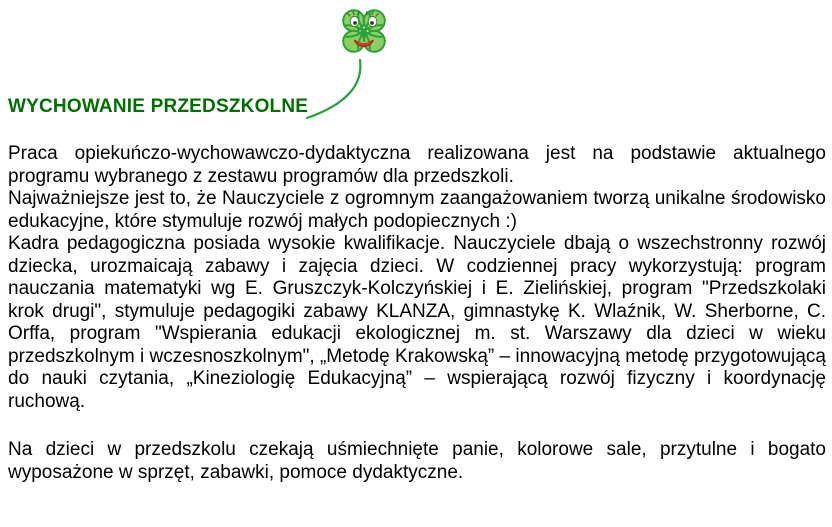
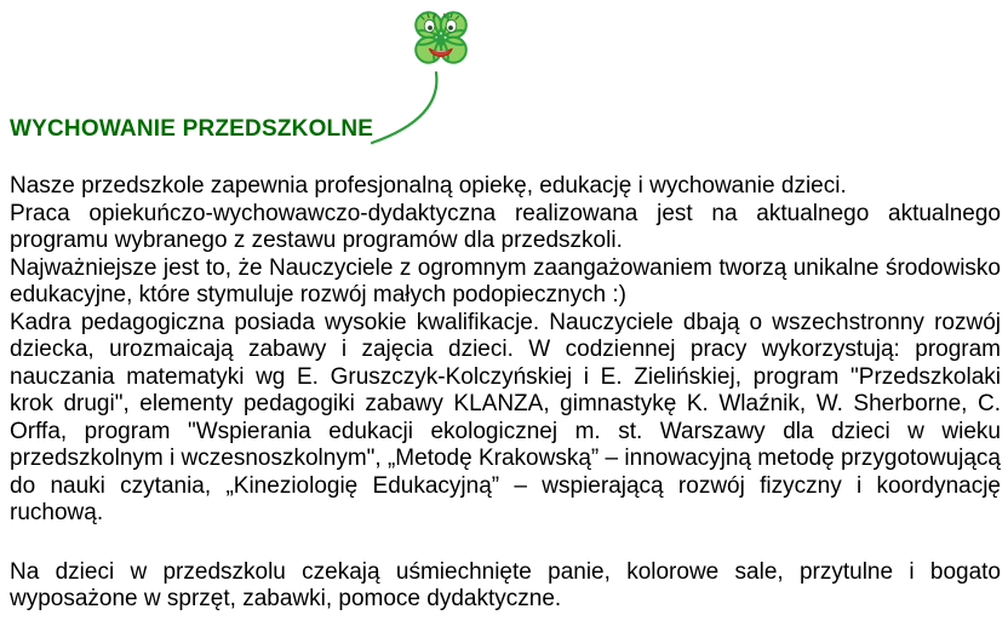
  WYCHOWANIE PRZEDSZKOLNE
+ Nasze przedszkole zapewnia profesjonalną opiekę, edukację i wychowanie dzieci.
- Praca opiekuńczo-wychowawczo-dydaktyczna realizowana jest na podstawie aktualnego programu wybranego z zestawu programów dla przedszkoli.
+ Praca opiekuńczo-wychowawczo-dydaktyczna realizowana jest na aktualnego aktualnego programu wybranego z zestawu programów dla przedszkoli.
  Najważniejsze jest to, że Nauczyciele z ogromnym zaangażowaniem tworzą unikalne środowisko edukacyjne, które stymuluje rozwój małych podopiecznych :)
- Kadra pedagogiczna posiada wysokie kwalifikacje. Nauczyciele dbają o wszechstronny rozwój dziecka, urozmaicają zabawy i zajęcia dzieci. W codziennej pracy wykorzystują: program nauczania matematyki wg E. Gruszczyk-Kolczyńskiej i E. Zielińskiej, program "Przedszkolaki krok drugi", stymuluje pedagogiki zabawy KLANZA, gimnastykę K. Wlaźnik, W. Sherborne, C. Orffa, program "Wspierania edukacji ekologicznej m. st. Warszawy dla dzieci w wieku przedszkolnym i wczesnoszkolnym", „Metodę Krakowską” – innowacyjną metodę przygotowującą do nauki czytania, „Kineziologię Edukacyjną” – wspierającą rozwój fizyczny i koordynację ruchową.
+ Kadra pedagogiczna posiada wysokie kwalifikacje. Nauczyciele dbają o wszechstronny rozwój dziecka, urozmaicają zabawy i zajęcia dzieci. W codziennej pracy wykorzystują: program nauczania matematyki wg E. Gruszczyk-Kolczyńskiej i E. Zielińskiej, program "Przedszkolaki krok drugi", elementy pedagogiki zabawy KLANZA, gimnastykę K. Wlaźnik, W. Sherborne, C. Orffa, program "Wspierania edukacji ekologicznej m. st. Warszawy dla dzieci w wieku przedszkolnym i wczesnoszkolnym", „Metodę Krakowską” – innowacyjną metodę przygotowującą do nauki czytania, „Kineziologię Edukacyjną” – wspierającą rozwój fizyczny i koordynację ruchową.
  Na dzieci w przedszkolu czekają uśmiechnięte panie, kolorowe sale, przytulne i bogato wyposażone w sprzęt, zabawki, pomoce dydaktyczne.
